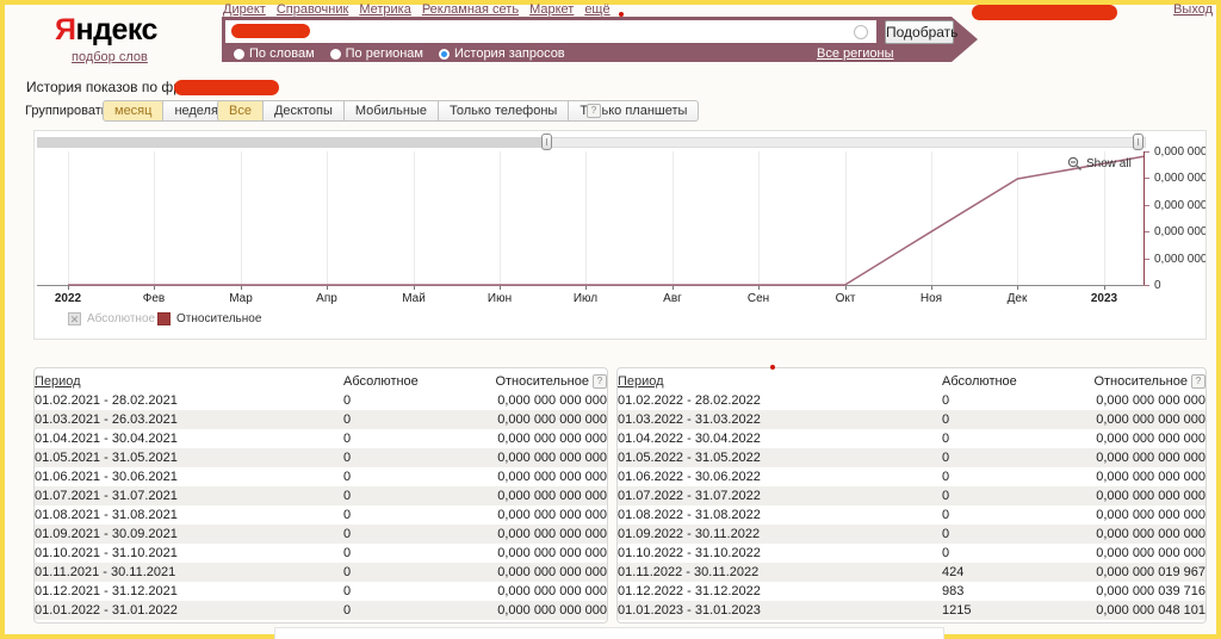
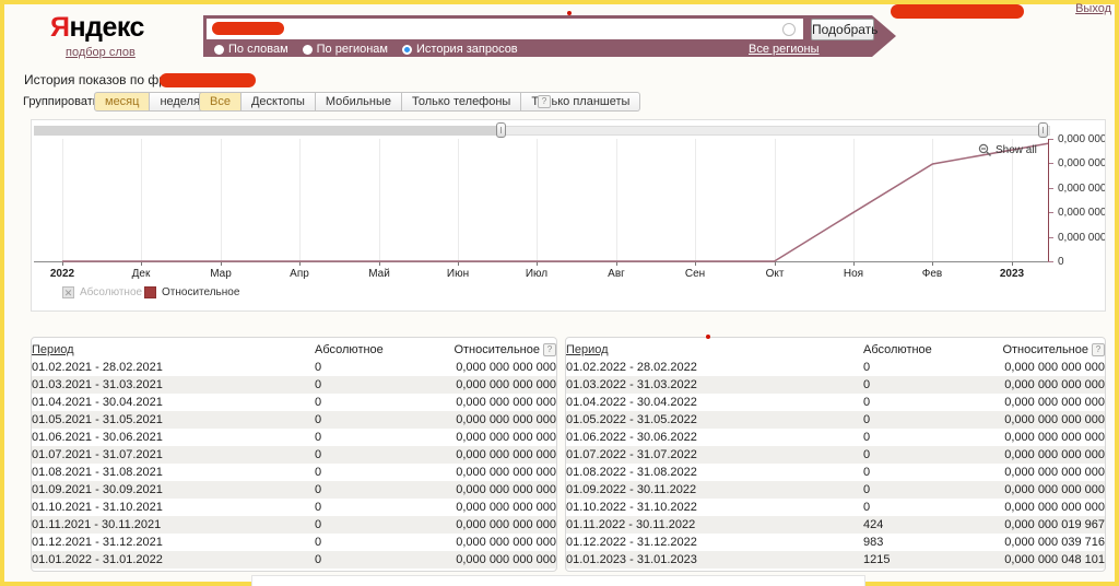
  Яндекс
  подбор слов
- Директ Справочник Метрика Рекламная сеть Маркет ещё
  Выход
  Подобрать
  По словам
  По регионам
  История запросов
  Все регионы
  История показов по ф
  Группироват
  месяц
  неделя
  Все
  Десктопы
  Мобильные
  Только телефоны
  Тько планшеты
  ?
  2022
- Фев
+ Дек
  Мар
  Апр
  Май
  Июн
  Июл
  Авг
  Сен
  Окт
  Ноя
- Дек
+ Фев
  2023
  0
  0,000 000
  0,000 000
  0,000 000
  0,000 000
  0,000 000
  Show all
  ✕
  Абсолютное
  Относительное
  Период	Абсолютное			Относительное ?
  01.02.2021 - 28.02.2021	0			0,000 000 000 000
- 01.03.2021 - 26.03.2021	0			0,000 000 000 000
+ 01.03.2021 - 31.03.2021	0			0,000 000 000 000
  01.04.2021 - 30.04.2021	0			0,000 000 000 000
  01.05.2021 - 31.05.2021	0			0,000 000 000 000
  01.06.2021 - 30.06.2021	0			0,000 000 000 000
  01.07.2021 - 31.07.2021	0			0,000 000 000 000
  01.08.2021 - 31.08.2021	0			0,000 000 000 000
  01.09.2021 - 30.09.2021	0			0,000 000 000 000
  01.10.2021 - 31.10.2021	0			0,000 000 000 000
  01.11.2021 - 30.11.2021	0			0,000 000 000 000
  01.12.2021 - 31.12.2021	0			0,000 000 000 000
  01.01.2022 - 31.01.2022	0			0,000 000 000 000
  Период	Абсолютное			Относительное ?
  01.02.2022 - 28.02.2022	0			0,000 000 000 000
  01.03.2022 - 31.03.2022	0			0,000 000 000 000
  01.04.2022 - 30.04.2022	0			0,000 000 000 000
  01.05.2022 - 31.05.2022	0			0,000 000 000 000
  01.06.2022 - 30.06.2022	0			0,000 000 000 000
  01.07.2022 - 31.07.2022	0			0,000 000 000 000
  01.08.2022 - 31.08.2022	0			0,000 000 000 000
  01.09.2022 - 30.11.2022	0			0,000 000 000 000
  01.10.2022 - 31.10.2022	0			0,000 000 000 000
  01.11.2022 - 30.11.2022	424			0,000 000 019 967
  01.12.2022 - 31.12.2022	983			0,000 000 039 716
  01.01.2023 - 31.01.2023	1215			0,000 000 048 101
